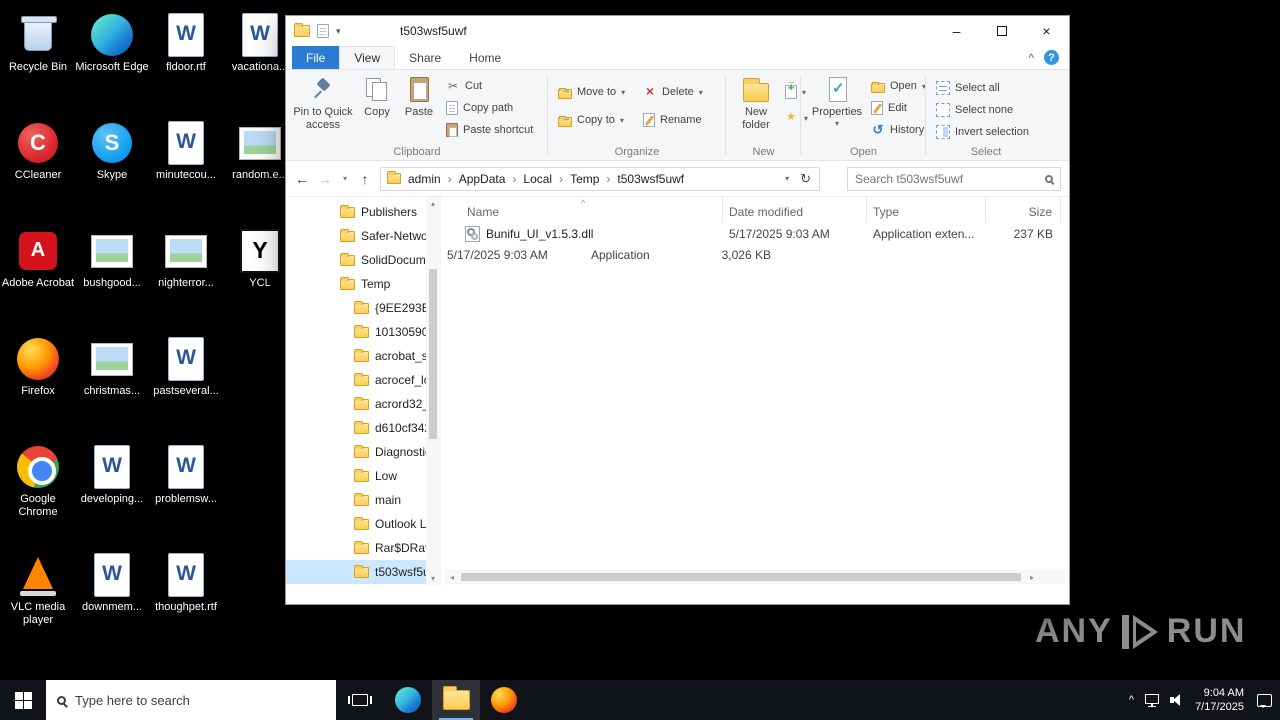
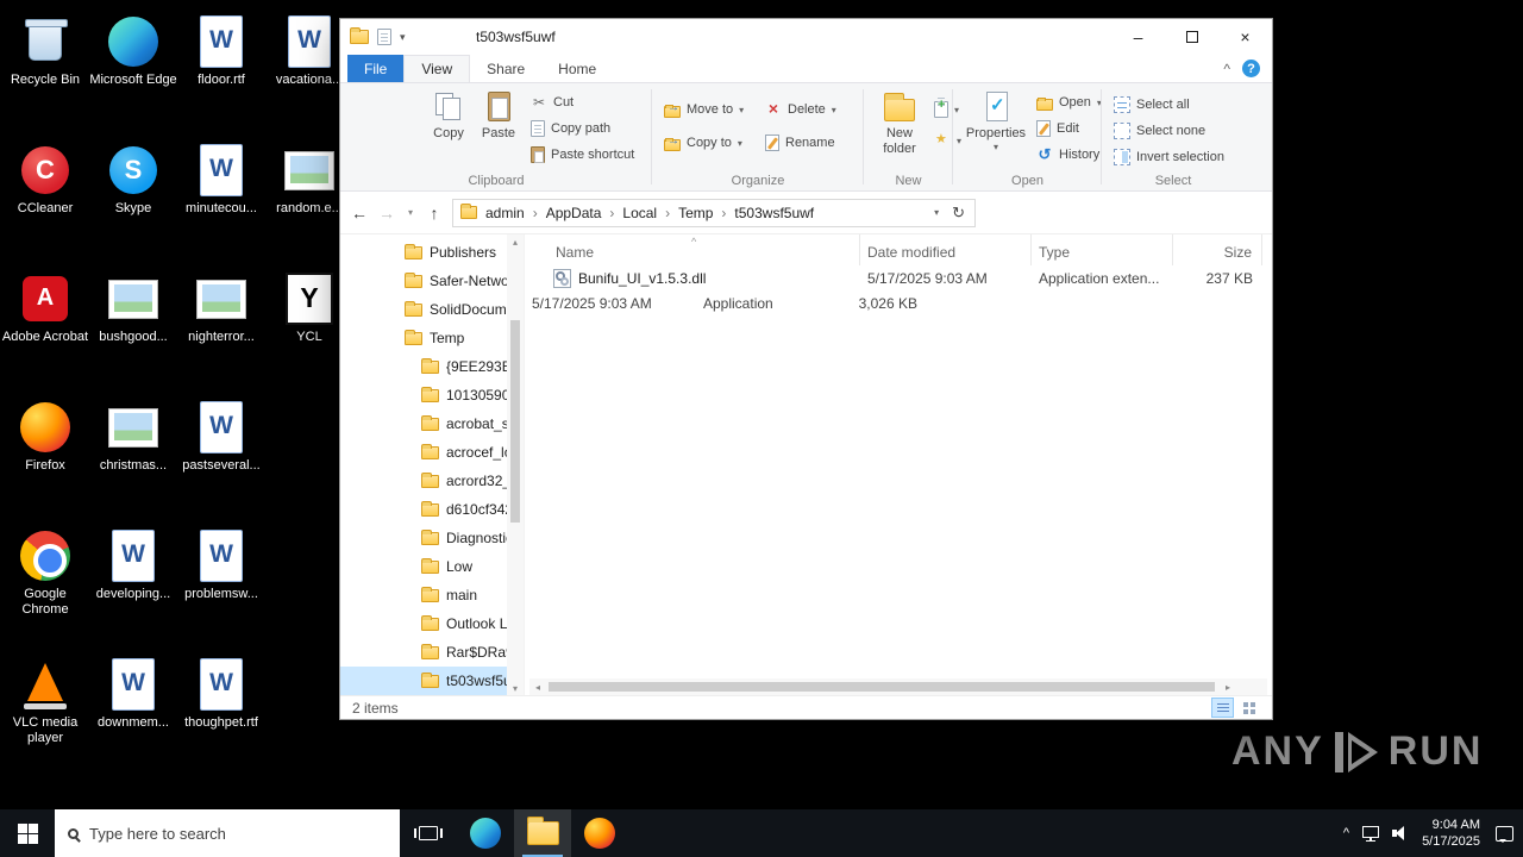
  Recycle Bin
  Microsoft Edge
  fldoor.rtf
  vacationa..
  CCleaner
  Skype
  minutecou...
  random.e..
  Adobe Acrobat
  bushgood...
  nighterror...
  YCL
  Firefox
  christmas...
  pastseveral...
  Google Chrome
  developing...
  problemsw...
  VLC media player
  downmem...
  thoughpet.rtf
  ANY
  RUN
  ▾
  t503wsf5uwf
  –
  ×
  File
  View
  Share
  Home
  ^
  ?
- Pin to Quick
- access
  Copy
  Paste
  ✂
  Cut
  Copy path
  Paste shortcut
  Clipboard
  Move to
  ▾
  Copy to
  ▾
  ×
  Delete
  ▾
  Rename
  Organize
  New
  folder
  ▾
  ▾
  New
  Properties
  ▾
  Open
  ▾
  Edit
  ↺
  History
  Open
  Select all
  Select none
  Invert selection
  Select
  ←
  →
  ▾
  ↑
  admin
  ›
  AppData
  ›
  Local
  ›
  Temp
  ›
  t503wsf5uwf
  ▾
  ↻
- Search t503wsf5uwf
  Publishers
  Safer-Netwo
  SolidDocum
  Temp
  Low
  main
  Outlook L
  ▴
  ▾
  ^
  Name
  Date modified
  Type
  Size
  Bunifu_UI_v1.5.3.dll
  5/17/2025 9:03 AM
  Application exten...
  237 KB
  5/17/2025 9:03 AM
  Application
  3,026 KB
  ◂
  ▸
+ 2 items
  Type here to search
  ^
  9:04 AM
- 7/17/2025
+ 5/17/2025
